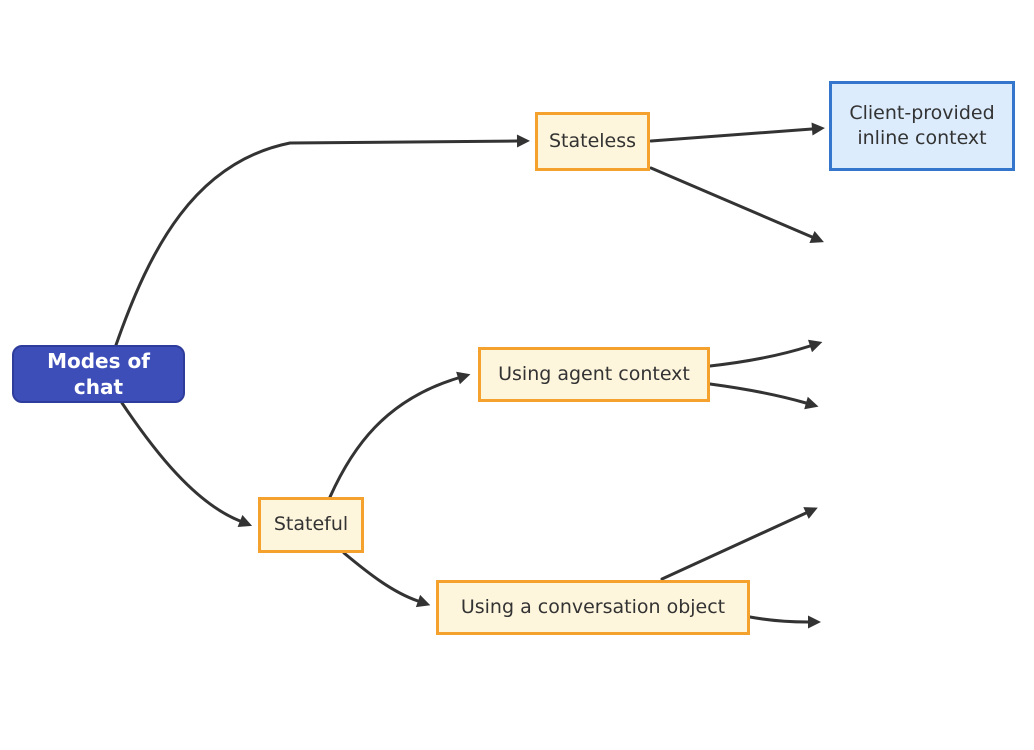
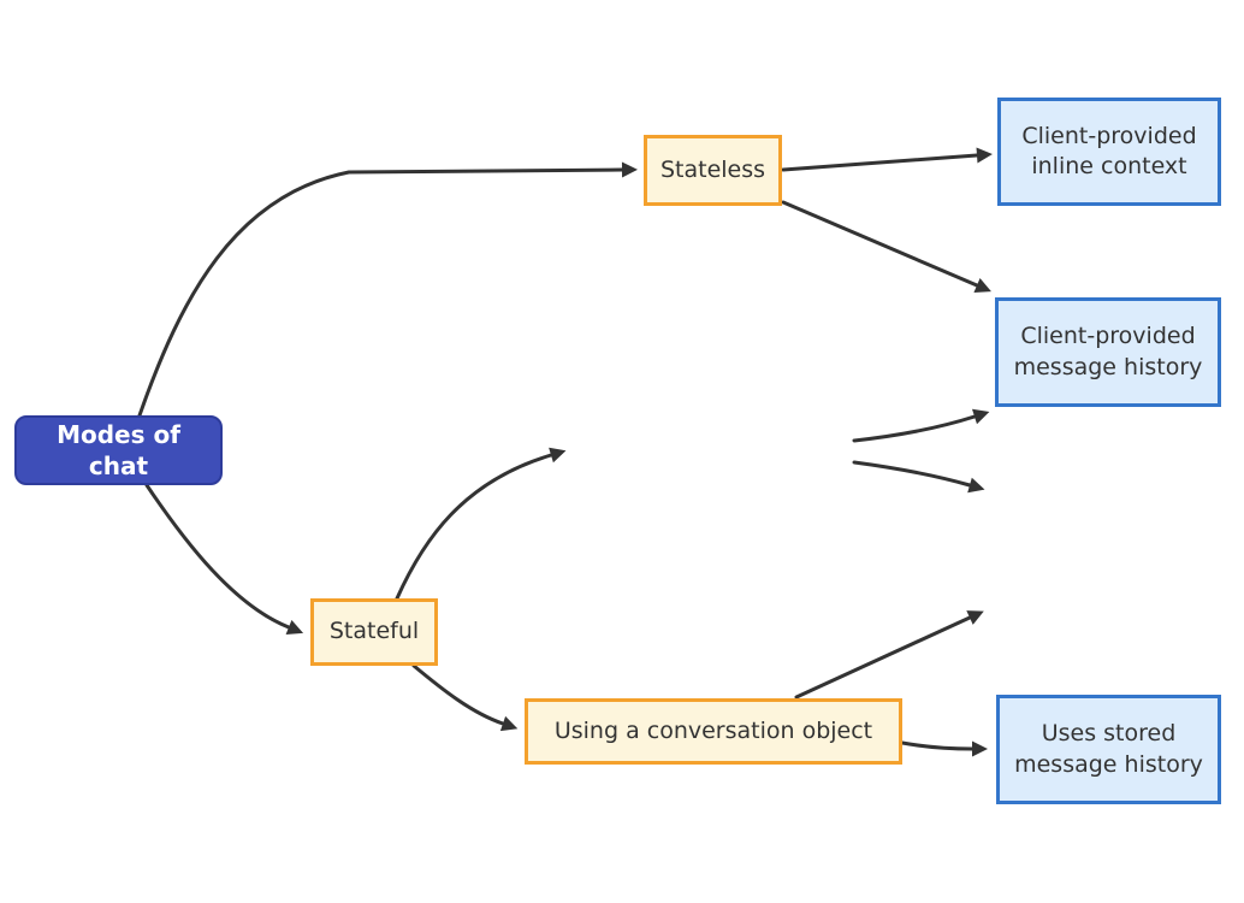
  Modes of chat
  Stateless
  Stateful
- Using agent context
  Using a conversation object
  Client-provided inline context
+ Client-provided message history
+ Uses stored message history
